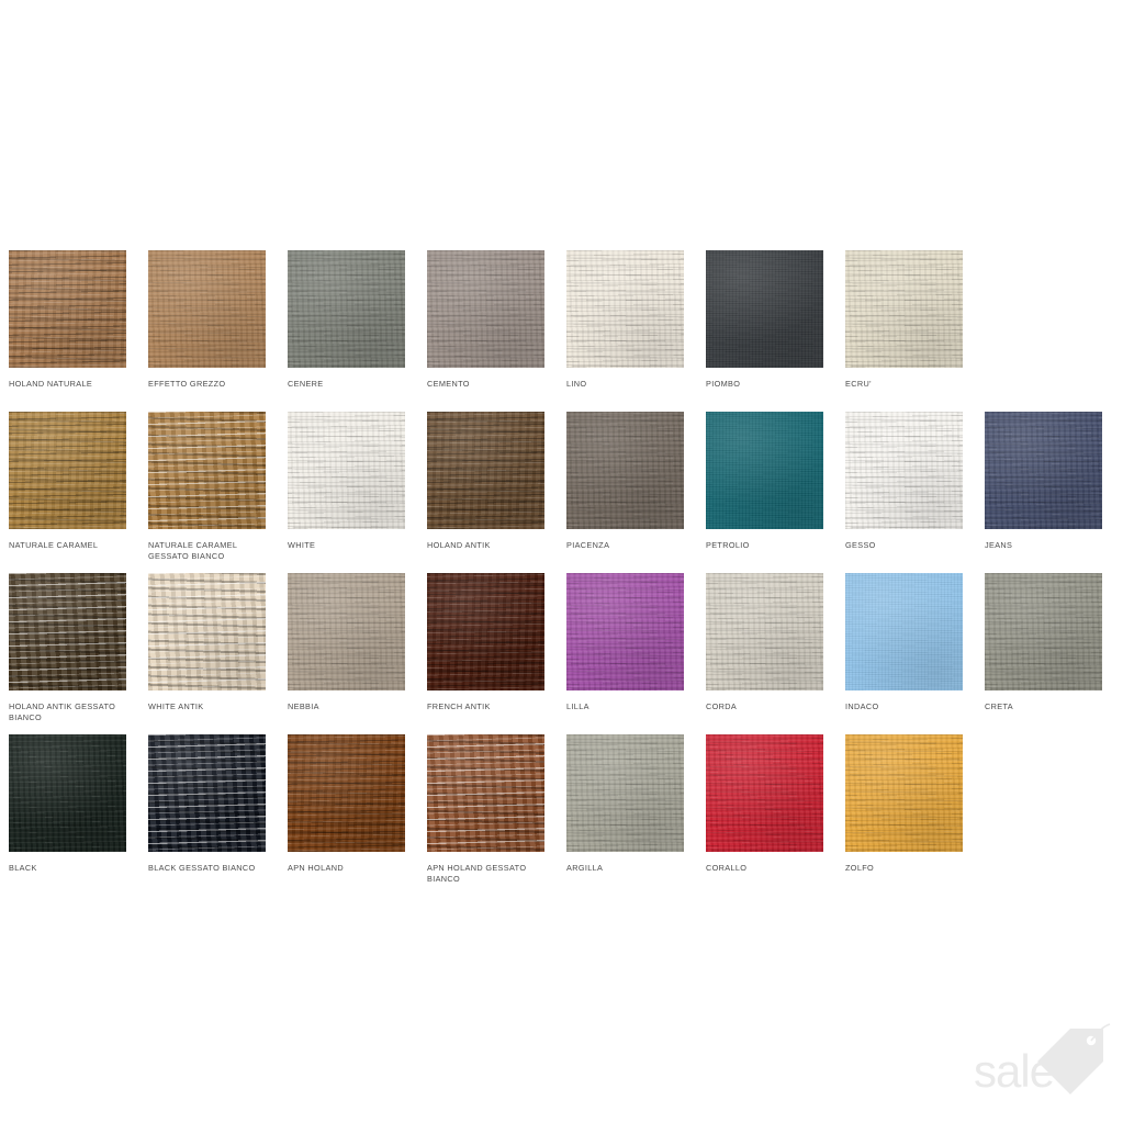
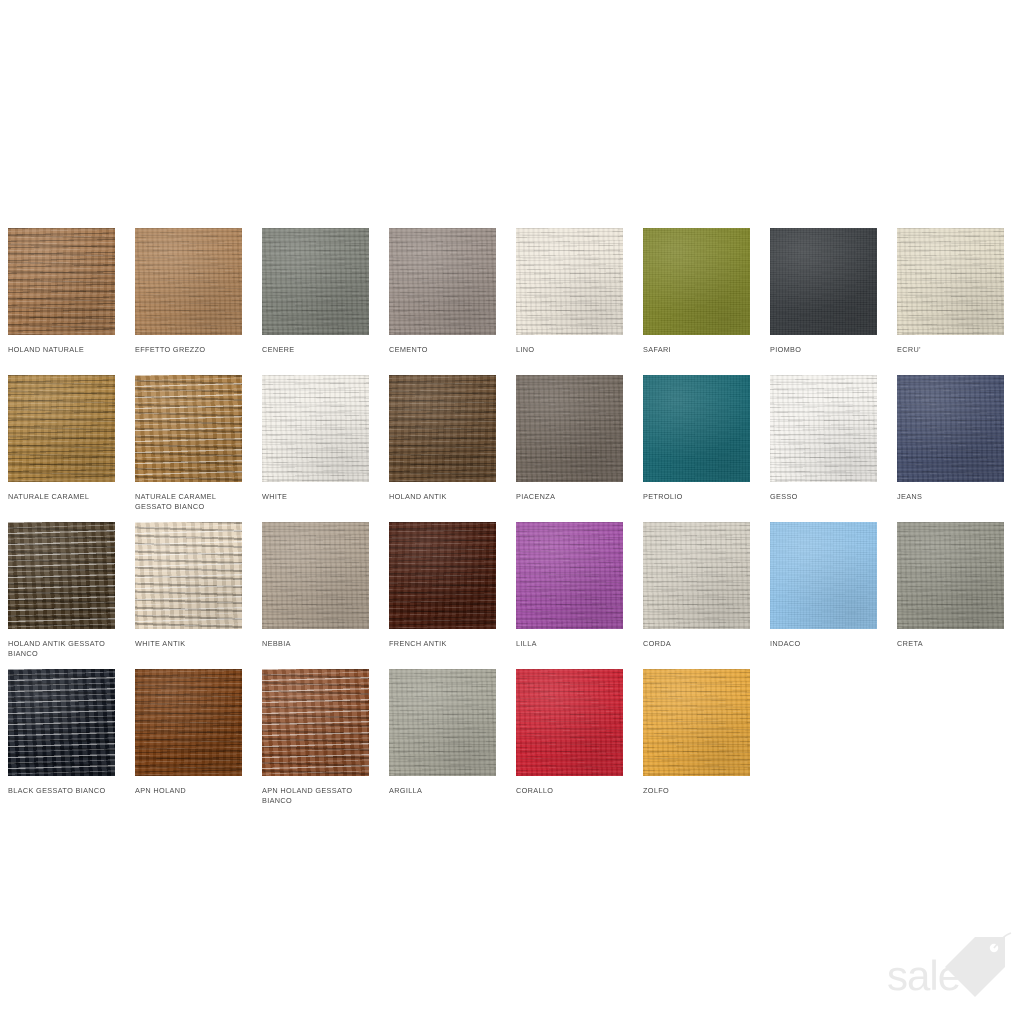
  HOLAND NATURALE
  EFFETTO GREZZO
  CENERE
  CEMENTO
  LINO
+ SAFARI
  PIOMBO
  ECRU'
  NATURALE CARAMEL
  NATURALE CARAMEL
  GESSATO BIANCO
  WHITE
  HOLAND ANTIK
  PIACENZA
  PETROLIO
  GESSO
  JEANS
  HOLAND ANTIK GESSATO
  BIANCO
  WHITE ANTIK
  NEBBIA
  FRENCH ANTIK
  LILLA
  CORDA
  INDACO
  CRETA
- BLACK
  BLACK GESSATO BIANCO
  APN HOLAND
  APN HOLAND GESSATO
  BIANCO
  ARGILLA
  CORALLO
  ZOLFO
